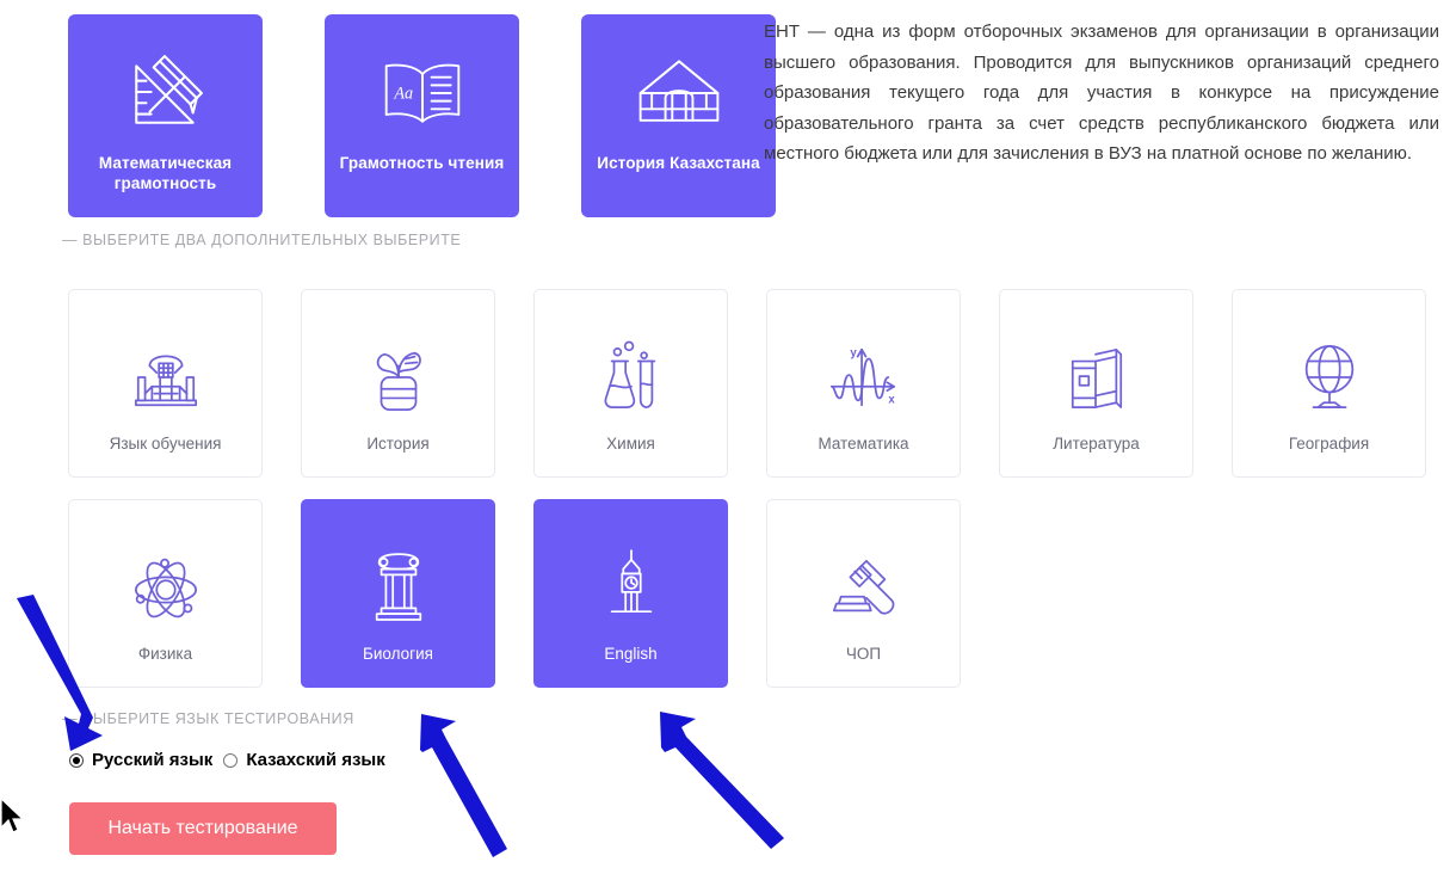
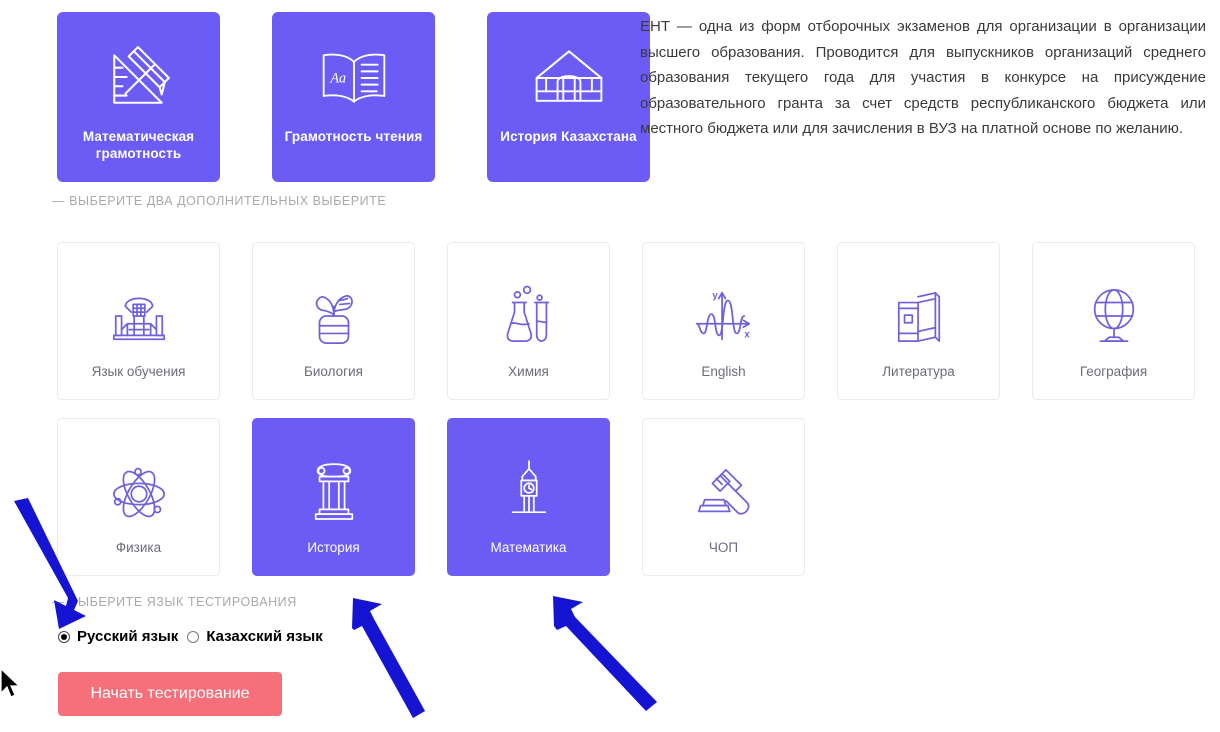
  Математическая грамотность
  Aa
  Грамотность чтения
  История Казахстана
  ЕНТ — одна из форм отборочных экзаменов для организации в организации высшего образования. Проводится для выпускников организаций среднего образования текущего года для участия в конкурсе на присуждение образовательного гранта за счет средств республиканского бюджета или местного бюджета или для зачисления в ВУЗ на платной основе по желанию.
  — ВЫБЕРИТЕ ДВА ДОПОЛНИТЕЛЬНЫХ ВЫБЕРИТЕ
  Язык обучения
- История
+ Биология
  Химия
  y
  x
- Математика
+ English
  Литература
  География
  Физика
- Биология
+ История
- English
+ Математика
  ЧОП
  —ЫБЕРИТЕ ЯЗЫК ТЕСТИРОВАНИЯ
  Русский язык
  Казахский язык
  Начать тестирование
